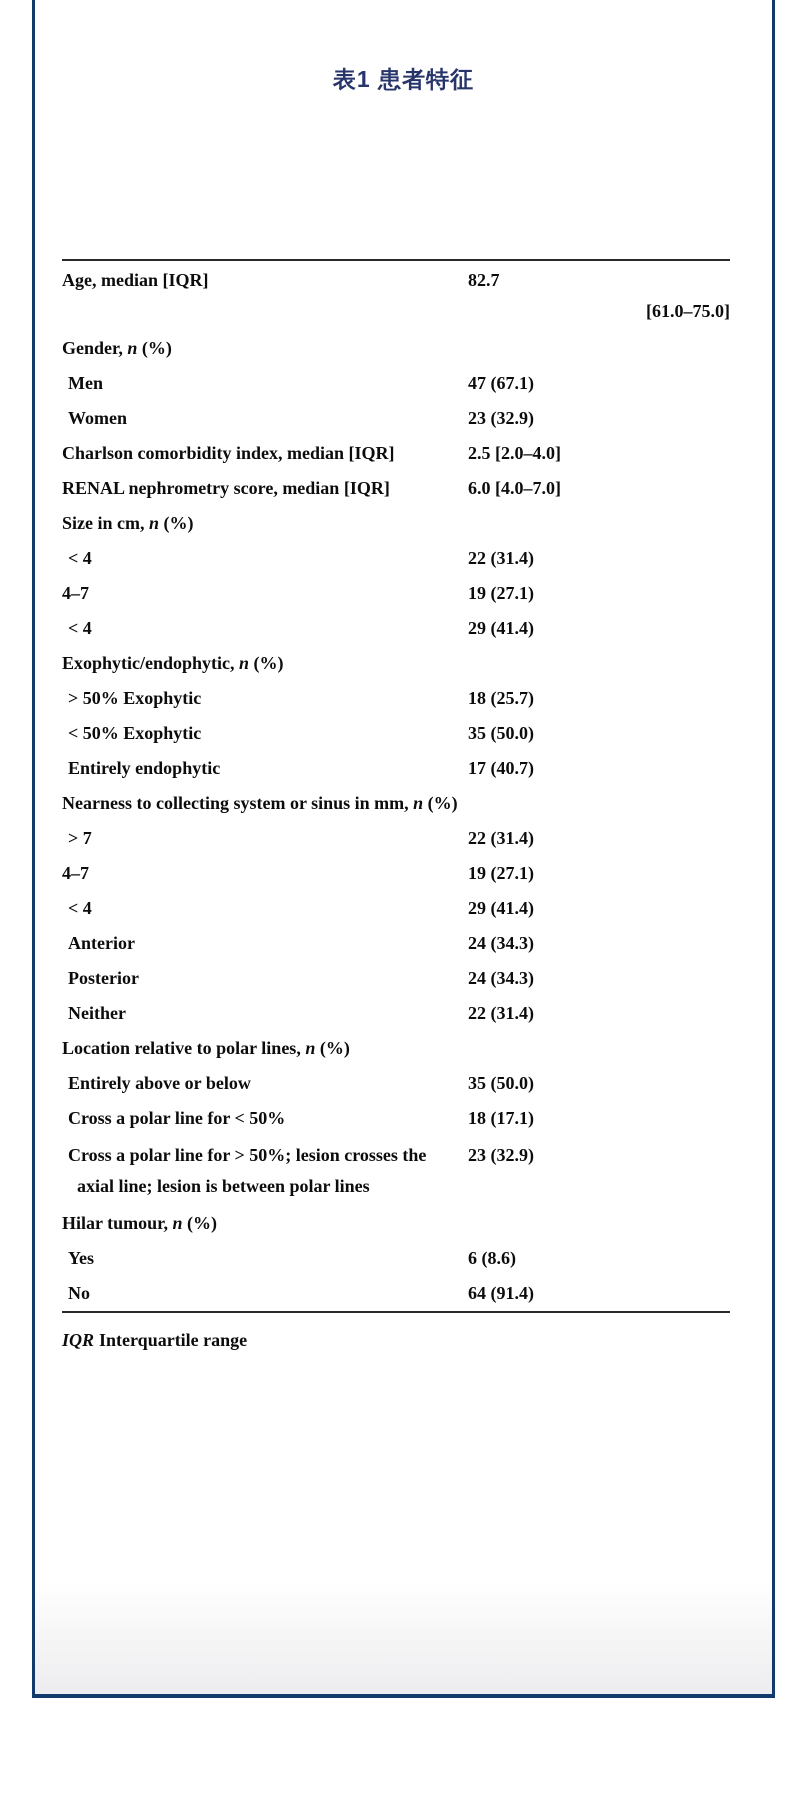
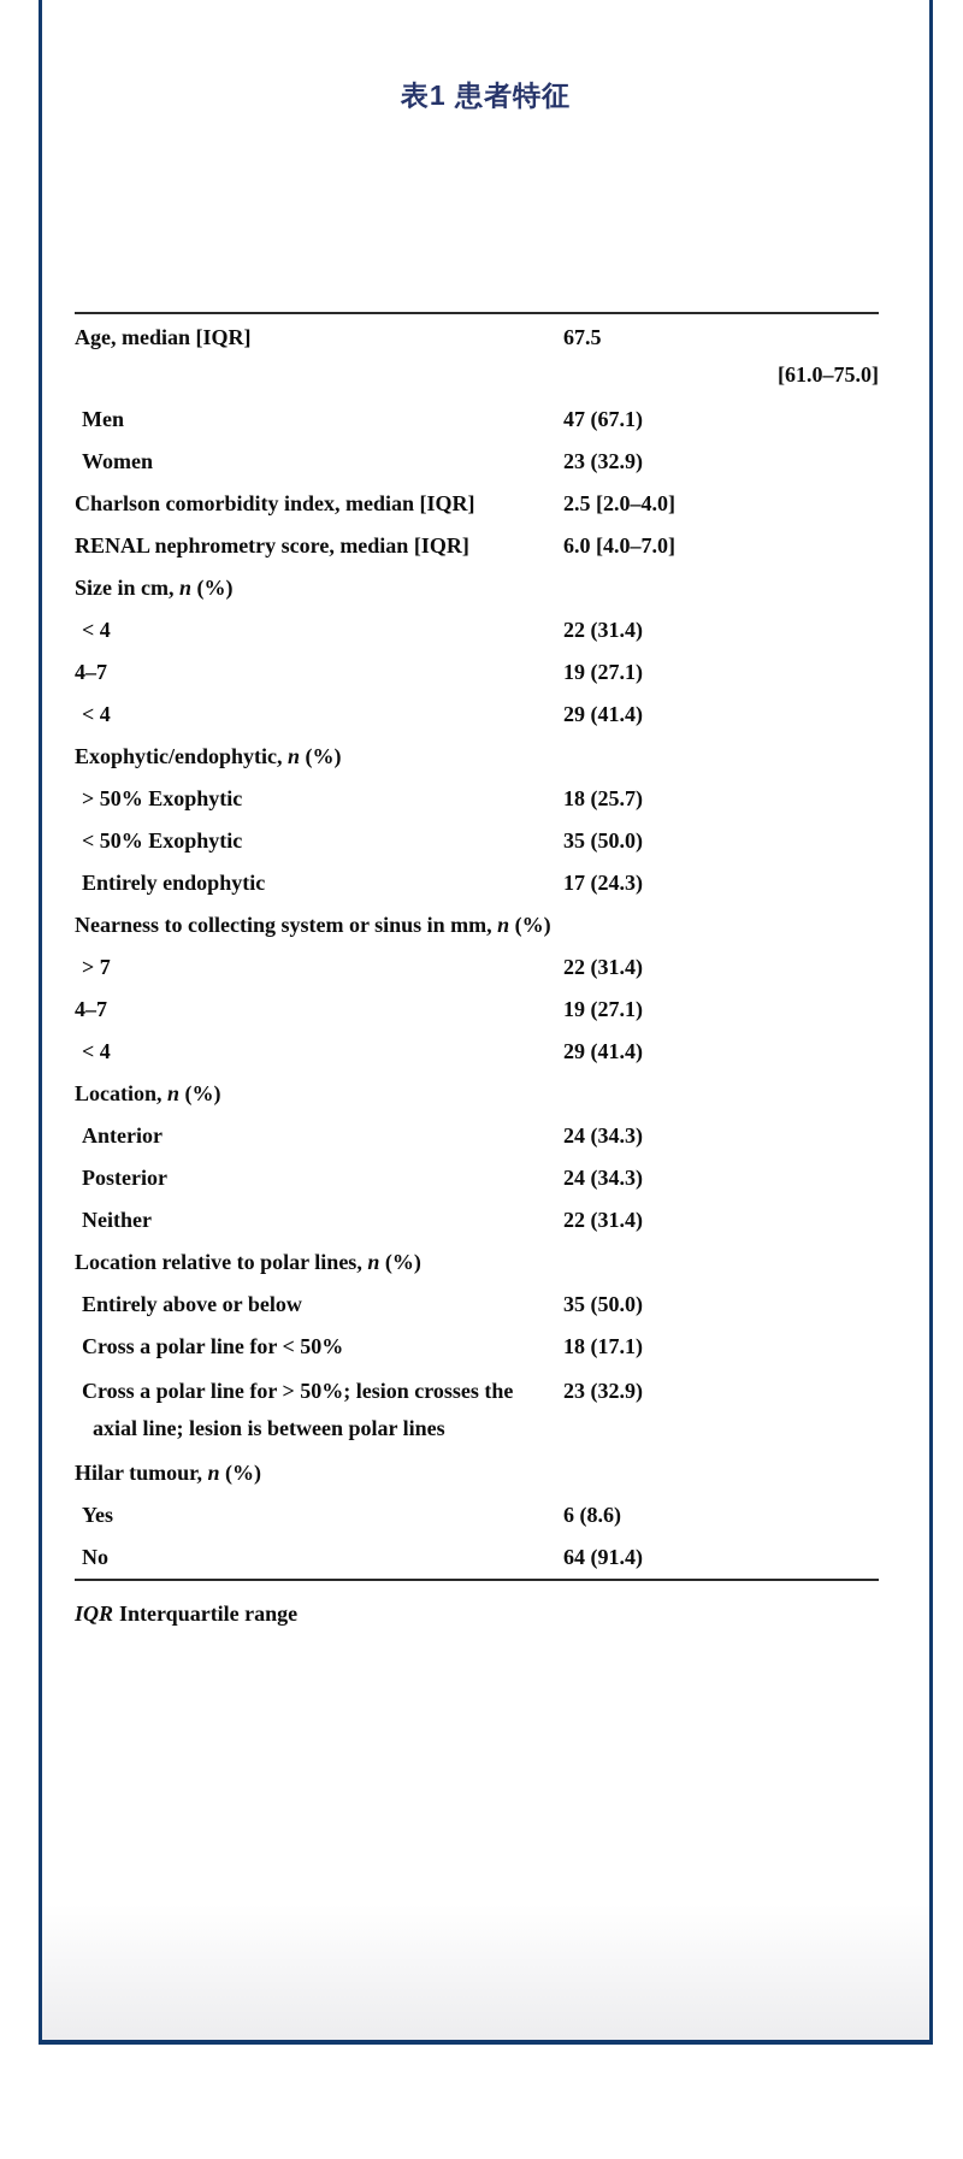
  表1 患者特征
  Age, median [IQR]
- 82.7
+ 67.5
  [61.0–75.0]
- Gender, n (%)
  Men
  47 (67.1)
  Women
  23 (32.9)
  Charlson comorbidity index, median [IQR]
  2.5 [2.0–4.0]
  RENAL nephrometry score, median [IQR]
  6.0 [4.0–7.0]
  Size in cm, n (%)
  < 4
  22 (31.4)
  4–7
  19 (27.1)
  < 4
  29 (41.4)
  Exophytic/endophytic, n (%)
  > 50% Exophytic
  18 (25.7)
  < 50% Exophytic
  35 (50.0)
  Entirely endophytic
- 17 (40.7)
+ 17 (24.3)
  Nearness to collecting system or sinus in mm, n (%)
  > 7
  22 (31.4)
  4–7
  19 (27.1)
  < 4
  29 (41.4)
+ Location, n (%)
  Anterior
  24 (34.3)
  Posterior
  24 (34.3)
  Neither
  22 (31.4)
  Location relative to polar lines, n (%)
  Entirely above or below
  35 (50.0)
  Cross a polar line for < 50%
  18 (17.1)
  Cross a polar line for > 50%; lesion crosses the
  axial line; lesion is between polar lines
  23 (32.9)
  Hilar tumour, n (%)
  Yes
  6 (8.6)
  No
  64 (91.4)
  IQR Interquartile range
